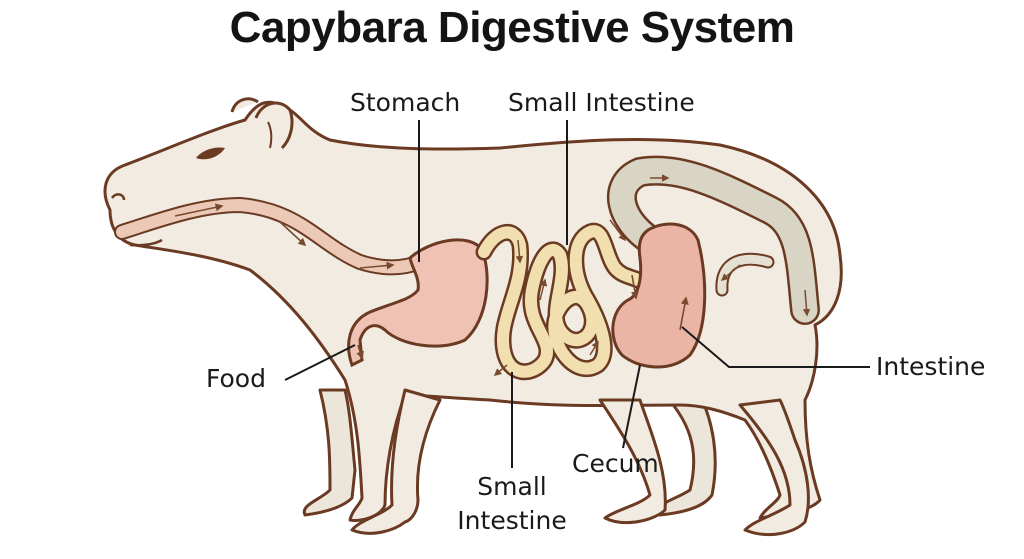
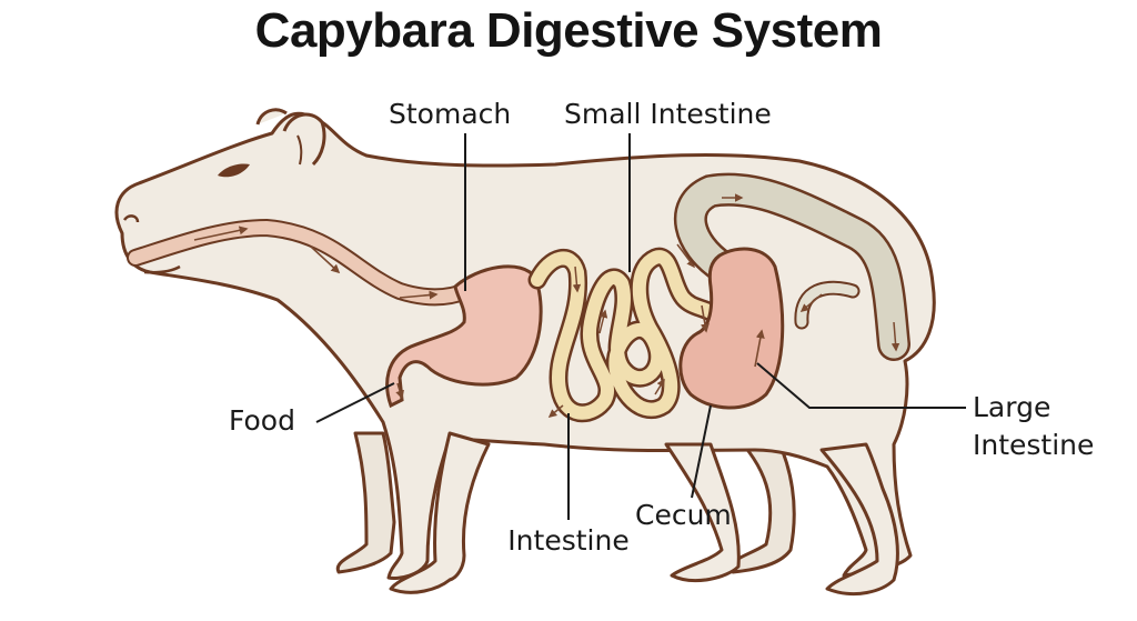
  Capybara Digestive System
  Stomach
  Small Intestine
  Food
- Small
  Intestine
  Cecum
+ Large
  Intestine
